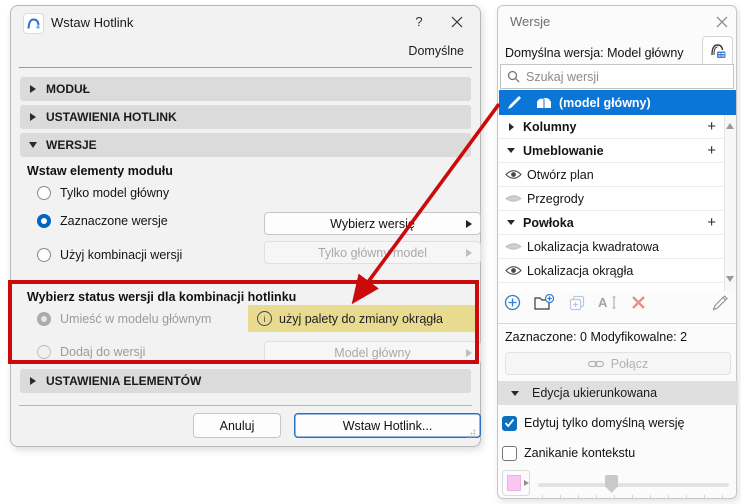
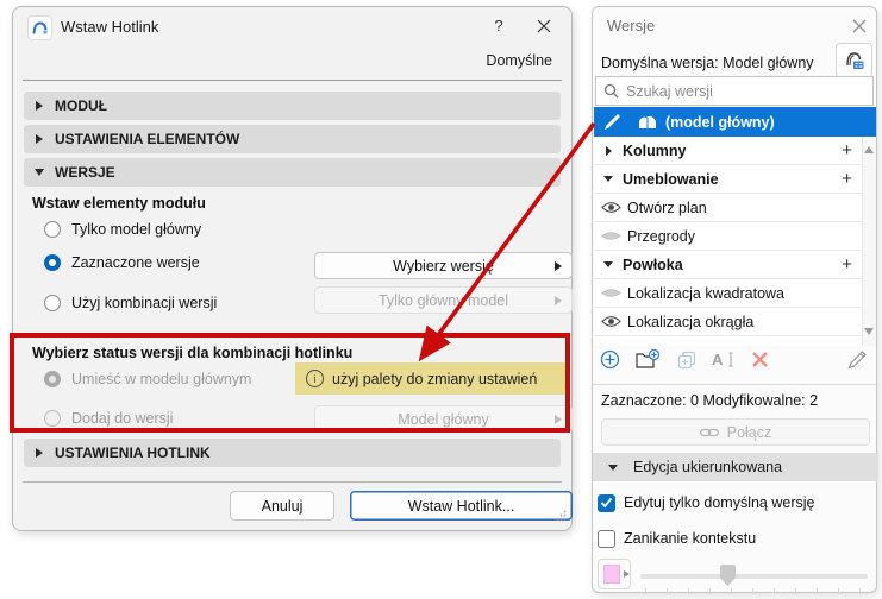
  Wstaw Hotlink
  ?
  Domyślne
  MODUŁ
- USTAWIENIA HOTLINK
+ USTAWIENIA ELEMENTÓW
  WERSJE
  Wstaw elementy modułu
  Tylko model główny
  Zaznaczone wersje
  Wybierz wersj
  Użyj kombinacji wersji
  Tylko główny model
  Wybierz status wersji dla kombinacji hotlinku
  Umieść w modelu głównym
  i
- użyj palety do zmiany okrągła
+ użyj palety do zmiany ustawień
  Dodaj do wersji
  Model główny
- USTAWIENIA ELEMENTÓW
+ USTAWIENIA HOTLINK
  Anuluj
  Wstaw Hotlink...
  Wersje
  Domyślna wersja: Model główny
  Szukaj wersji
  (model główny)
  Kolumny
  +
  Umeblowanie
  +
  Otwórz plan
  Przegrody
  Powłoka
  +
  Lokalizacja kwadratowa
  Lokalizacja okrągła
  A
  Zaznaczone: 0 Modyfikowalne: 2
  Połącz
  Edycja ukierunkowana
  Edytuj tylko domyślną wersję
  Zanikanie kontekstu
